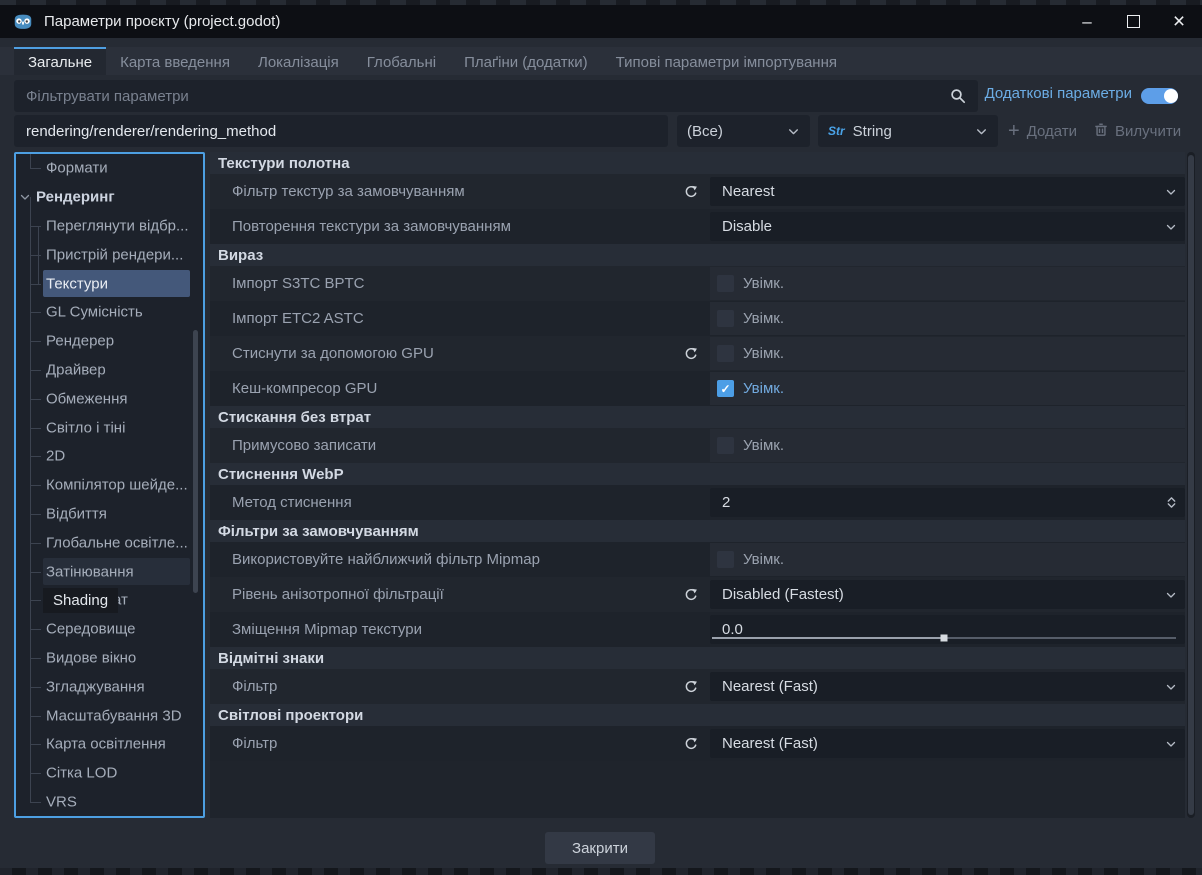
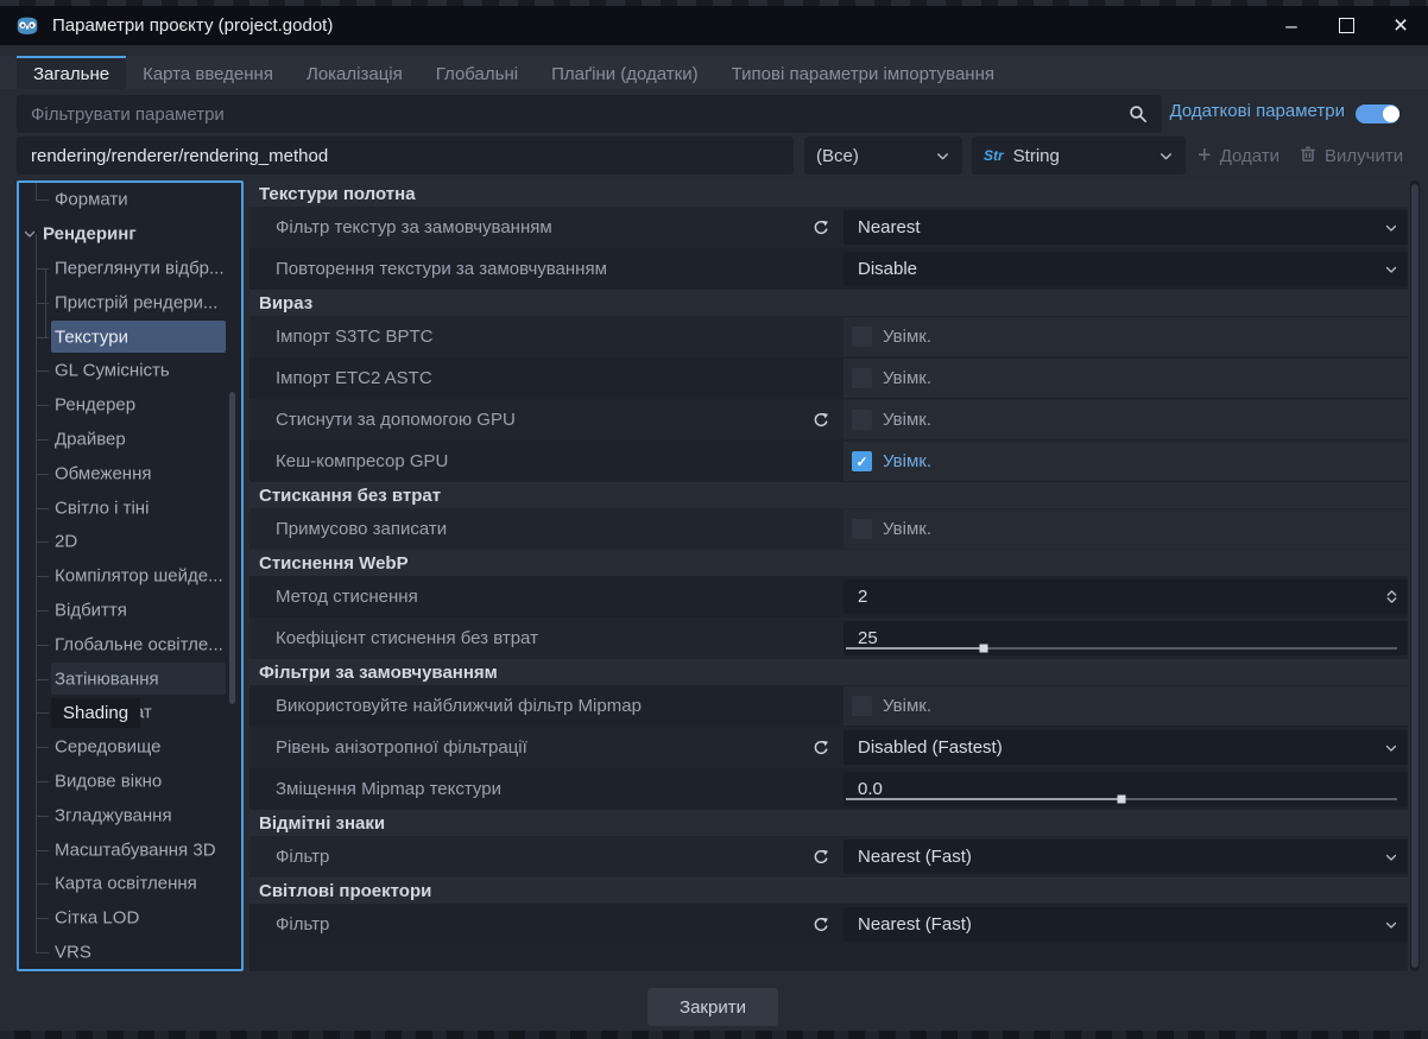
  Параметри проєкту (project.godot)
  –
  ×
  Загальне
  Карта введення
  Локалізація
  Глобальні
  Плаґіни (додатки)
  Типові параметри імпортування
  Фільтрувати параметри
  Додаткові параметри
  rendering/renderer/rendering_method
  (Все)
  Str
  String
  +
  Додати
  Вилучити
  Формати
  Рендеринг
  Переглянути відбр...
  Пристрій рендери...
  Текстури
  GL Сумісність
  Рендерер
  Драйвер
  Обмеження
  Світло і тіні
  2D
  Компілятор шейде...
  Відбиття
  Глобальне освітле...
  Затінювання
  Середовище
  Видове вікно
  Згладжування
  Масштабування 3D
  Карта освітлення
  Сітка LOD
  VRS
  Текстури полотна
  Фільтр текстур за замовчуванням
  Nearest
  Повторення текстури за замовчуванням
  Disable
  Вираз
  Імпорт S3TC BPTC
  Увімк.
  Імпорт ETC2 ASTC
  Увімк.
  Стиснути за допомогою GPU
  Увімк.
  Кеш-компресор GPU
  ✓
  Увімк.
  Стискання без втрат
  Примусово записати
  Увімк.
  Стиснення WebP
  Метод стиснення
  2
+ Коефіцієнт стиснення без втрат
+ 25
  Фільтри за замовчуванням
  Використовуйте найближчий фільтр Mipmap
  Увімк.
  Рівень анізотропної фільтрації
  Disabled (Fastest)
  Зміщення Mipmap текстури
  0.0
  Відмітні знаки
  Фільтр
  Nearest (Fast)
  Світлові проектори
  Фільтр
  Nearest (Fast)
  Закрити
  Shading
